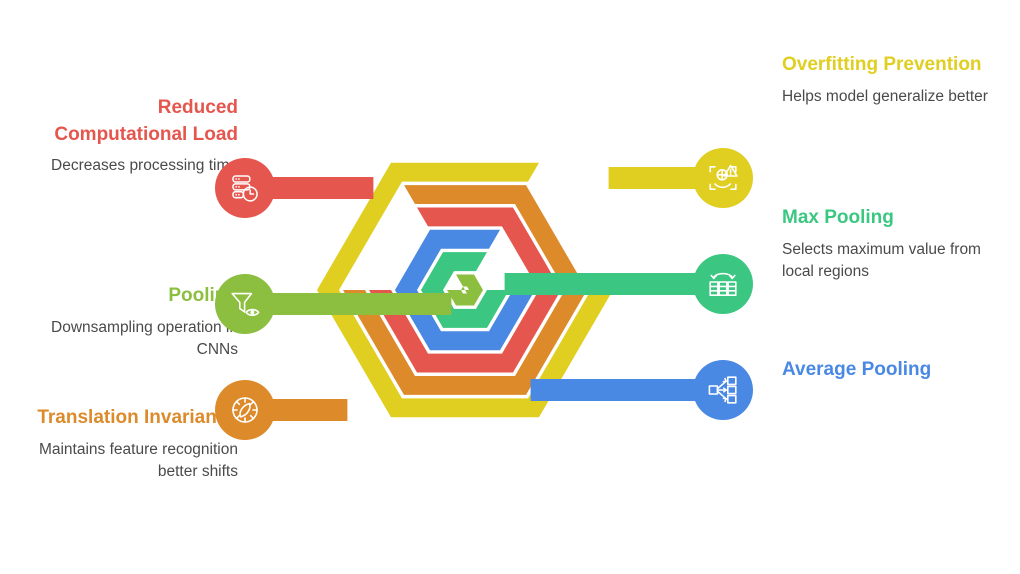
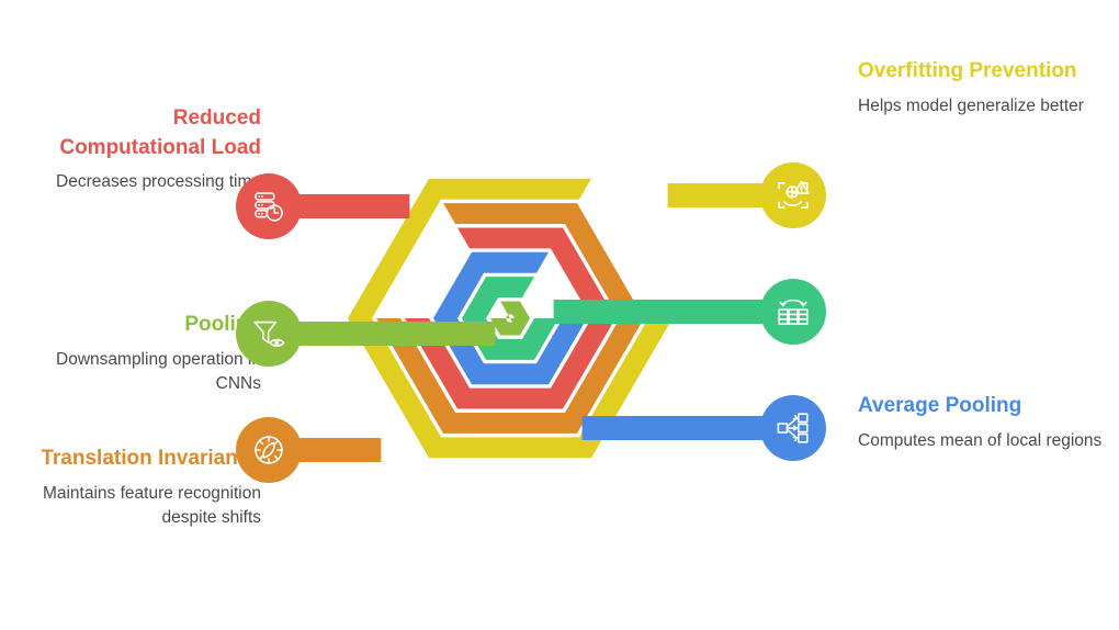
  Reduced Computational Load
  Decreases processing tim
  Pooli
  Downsampling operation CNNs
  Translation Invarian
- Maintains feature recognition better shifts
+ Maintains feature recognition despite shifts
  Overfitting Prevention
  Helps model generalize better
- Max Pooling
- Selects maximum value from local regions
  Average Pooling
+ Computes mean of local regions
